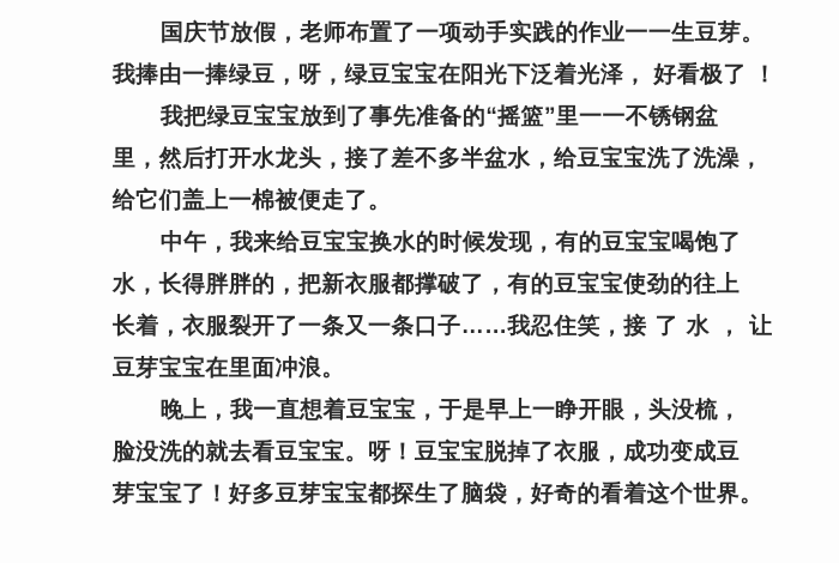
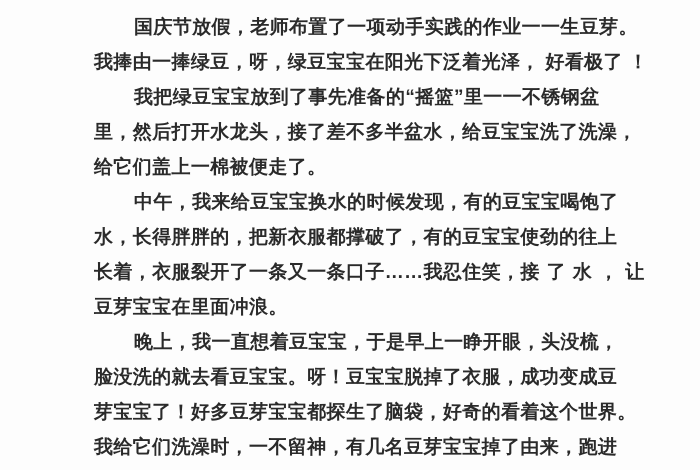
  国庆节放假，老师布置了一项动手实践的作业一一生豆芽。
  我捧由一捧绿豆，呀，绿豆宝宝在阳光下泛着光泽， 好看极了 ！
  我把绿豆宝宝放到了事先准备的“摇篮”里一一不锈钢盆
  里，然后打开水龙头，接了差不多半盆水，给豆宝宝洗了洗澡，
  给它们盖上一棉被便走了。
  中午，我来给豆宝宝换水的时候发现，
  有的豆宝宝喝饱了
  水，长得胖胖的，把新衣服都撑破了，
  有的豆宝宝使劲的往上
  长着，衣服裂开了一条又一条口子……我忍住笑，
  接了水，让
  豆芽宝宝在里面冲浪。
  晚上，我一直想着豆宝宝，于是早上一睁开眼，头没梳，
  脸没洗的就去看豆宝宝。呀！豆宝宝脱掉了衣服，成功变成豆
  芽宝宝了！好多豆芽宝宝都探生了脑袋，
  好奇的看着这个世界。
+ 我给它们洗澡时，一不留神，有几名豆芽宝宝掉了由来，
+ 跑进
